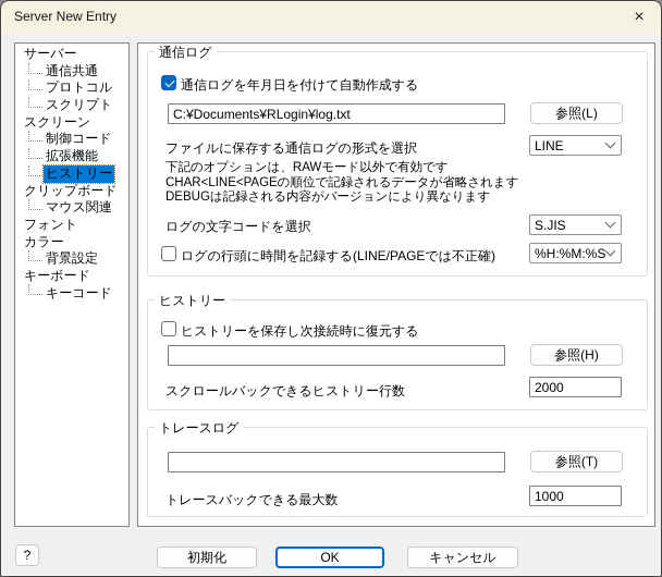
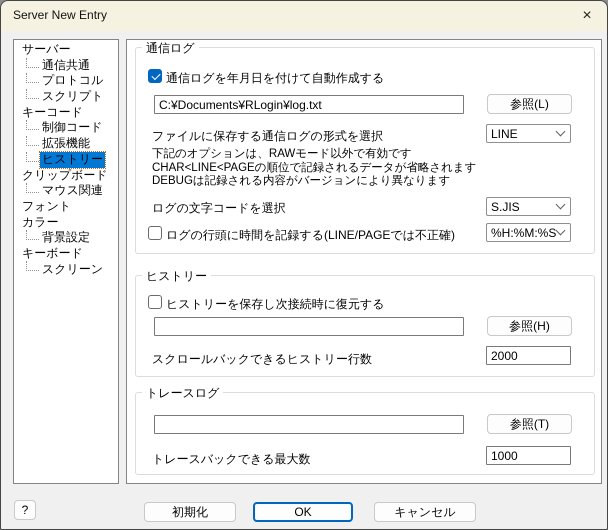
  Server New Entry
  ×
  サーバー
  通信共通
  プロトコル
  スクリプト
- スクリーン
+ キーコード
  制御コード
  拡張機能
  ヒストリー
  クリップボード
  マウス関連
  フォント
  カラー
  背景設定
  キーボード
- キーコード
+ スクリーン
  通信ログ
  通信ログを年月日を付けて自動作成する
  C:¥Documents¥RLogin¥log.txt
  参照(L)
  ファイルに保存する通信ログの形式を選択
  LINE
  下記のオプションは、RAWモード以外で有効です
  CHAR<LINE<PAGEの順位で記録されるデータが省略されます
  DEBUGは記録される内容がバージョンにより異なります
  ログの文字コードを選択
  S.JIS
  ログの行頭に時間を記録する(LINE/PAGEでは不正確)
  %H:%M:%S
  ヒストリー
  ヒストリーを保存し次接続時に復元する
  参照(H)
  スクロールバックできるヒストリー行数
  2000
  トレースログ
  参照(T)
  トレースバックできる最大数
  1000
  ?
  初期化
  OK
  キャンセル
